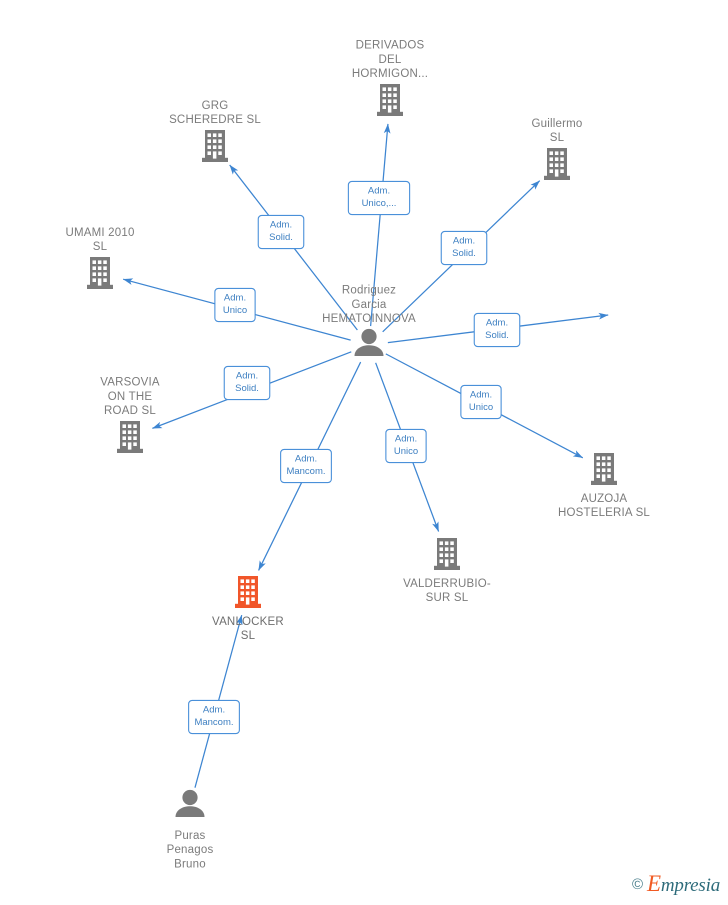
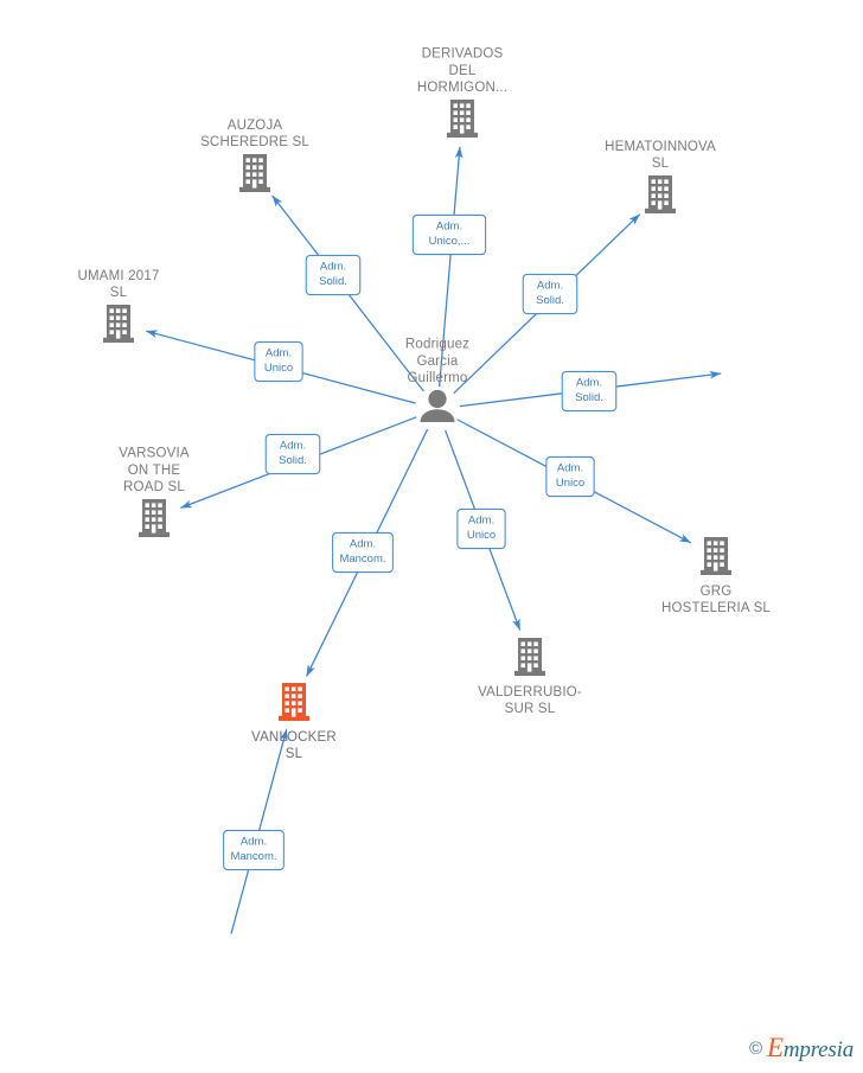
  DERIVADOS DEL HORMIGON...
- GRG SCHEREDRE SL
+ AUZOJA SCHEREDRE SL
- Guillermo SL
+ HEMATOINNOVA SL
- UMAMI 2010 SL
+ UMAMI 2017 SL
- Rodriguez Garcia HEMATOINNOVA
+ Rodriguez Garcia Guillermo
  VARSOVIA ON THE ROAD SL
- AUZOJA HOSTELERIA SL
+ GRG HOSTELERIA SL
  VALDERRUBIO- SUR SL
  VANLOCKER SL
- Puras Penagos Bruno
  Adm. Unico,...
  Adm. Solid.
  Adm. Solid.
  Adm. Unico
  Adm. Solid.
  Adm. Solid.
  Adm. Unico
  Adm. Unico
  Adm. Mancom.
  Adm. Mancom.
  ©
  Empresia
